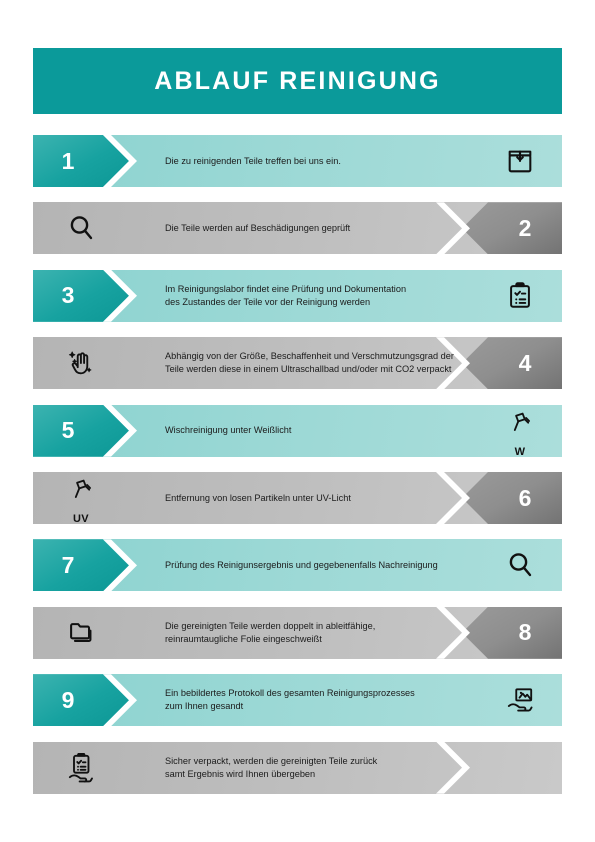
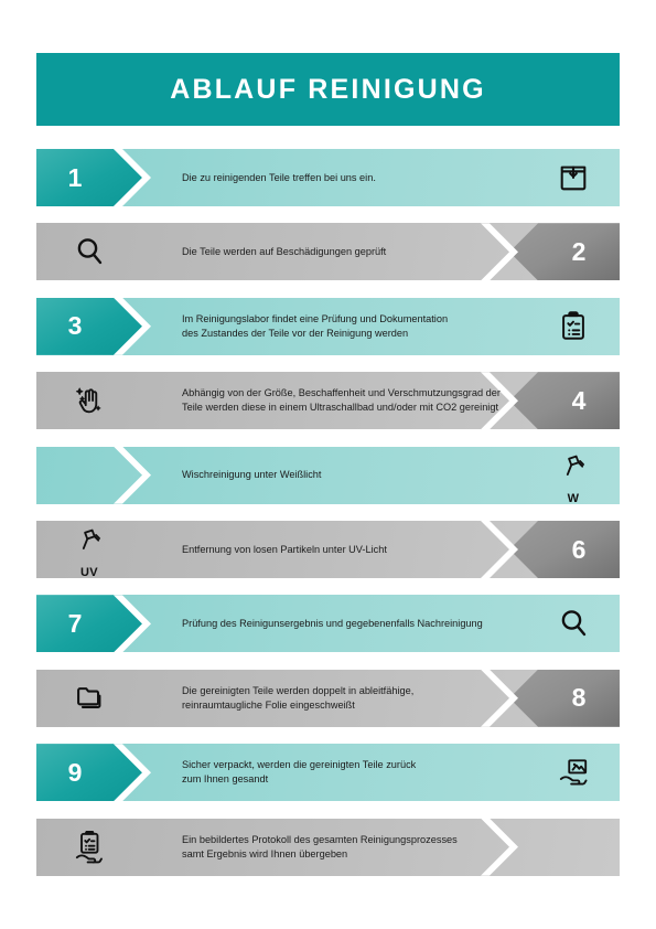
  ABLAUF REINIGUNG
  1
  Die zu reinigenden Teile treffen bei uns ein.
  2
  Die Teile werden auf Beschädigungen geprüft
  3
  Im Reinigungslabor findet eine Prüfung und Dokumentation
  des Zustandes der Teile vor der Reinigung werden
  4
  Abhängig von der Größe, Beschaffenheit und Verschmutzungsgrad der
- Teile werden diese in einem Ultraschallbad und/oder mit CO2 verpackt
+ Teile werden diese in einem Ultraschallbad und/oder mit CO2 gereinigt
- 5
  W
  Wischreinigung unter Weißlicht
  6
  UV
  Entfernung von losen Partikeln unter UV-Licht
  7
  Prüfung des Reinigunsergebnis und gegebenenfalls Nachreinigung
  8
  Die gereinigten Teile werden doppelt in ableitfähige,
  reinraumtaugliche Folie eingeschweißt
  9
- Ein bebildertes Protokoll des gesamten Reinigungsprozesses
+ Sicher verpackt, werden die gereinigten Teile zurück
  zum Ihnen gesandt
- Sicher verpackt, werden die gereinigten Teile zurück
+ Ein bebildertes Protokoll des gesamten Reinigungsprozesses
  samt Ergebnis wird Ihnen übergeben
